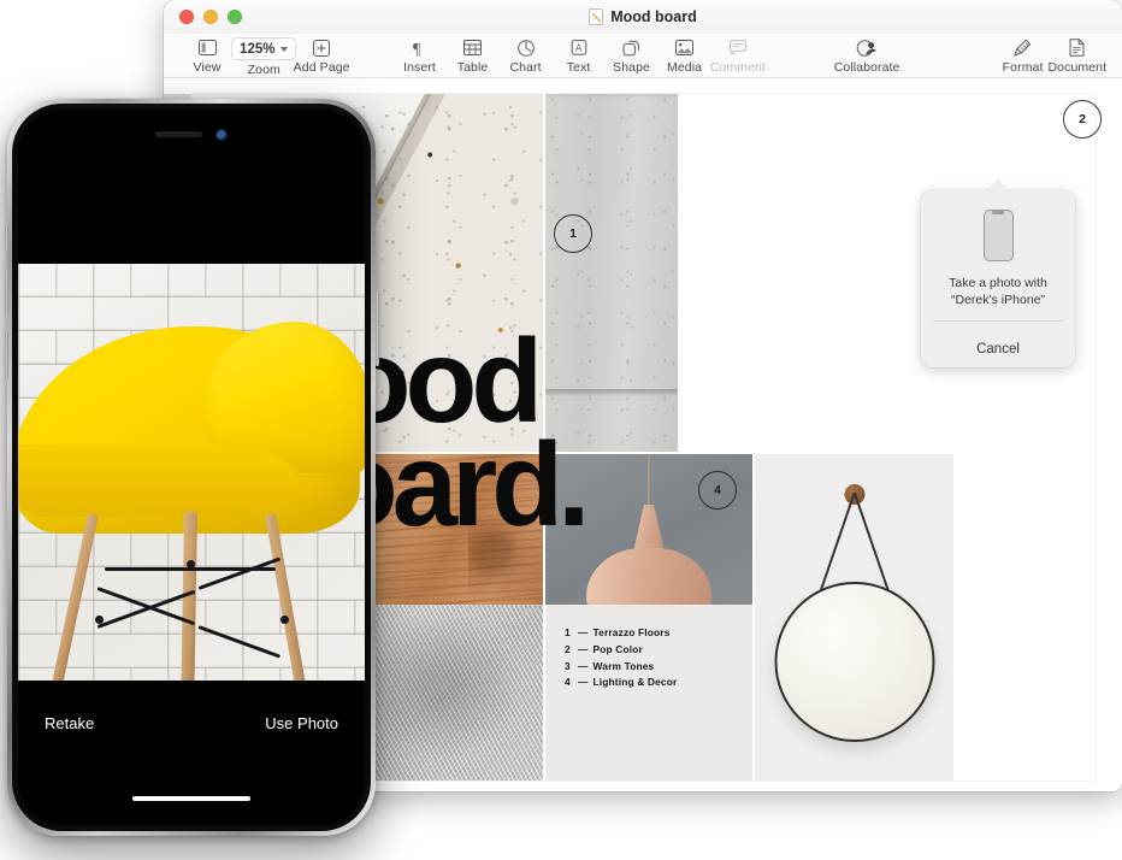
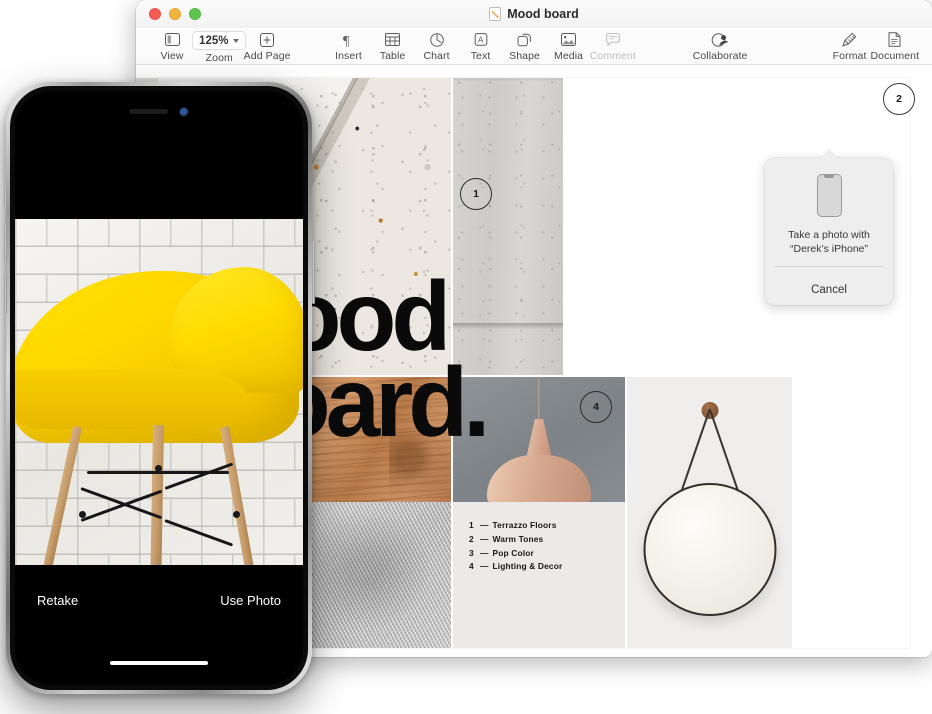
  Mood board
  View
  125%
  Zoom
  Add Page
  ¶
  Insert
  Table
  Chart
  A
  Text
  Shape
  Media
  Comment
  Collaborate
  Format
  Document
  1
  —
  Terrazzo Floors
  2
  —
- Pop Color
+ Warm Tones
  3
  —
- Warm Tones
+ Pop Color
  4
  —
  Lighting & Decor
  1
  4
  2
  Take a photo with
  “Derek’s iPhone”
  Cancel
  Retake
  Use Photo
